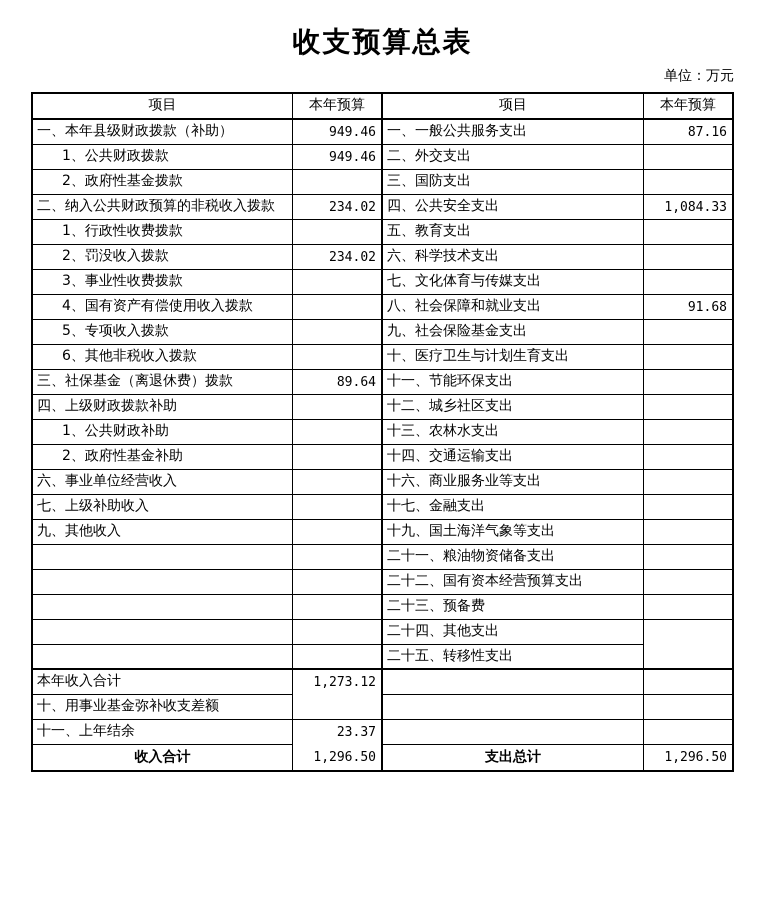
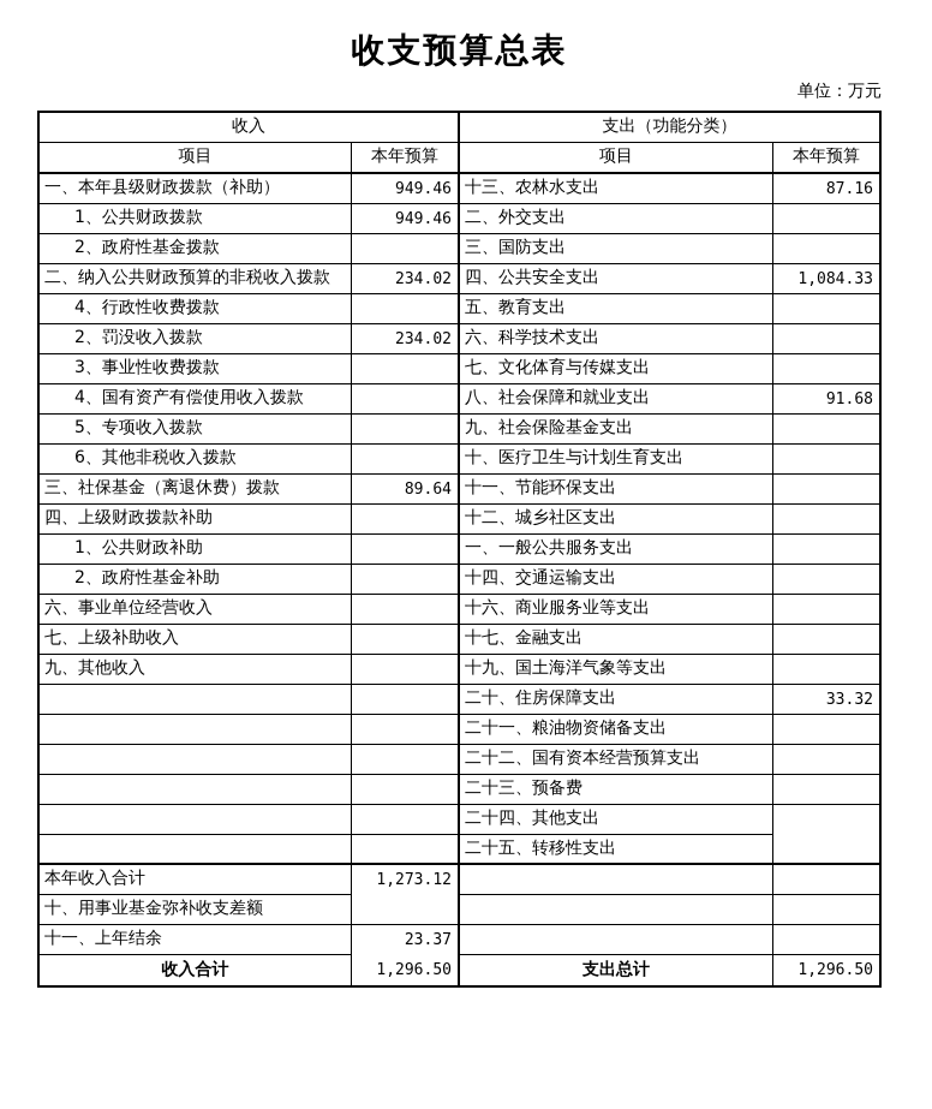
  收支预算总表
  单位：万元
+ 收入
+ 支出（功能分类）
  项目
  本年预算
  项目
  本年预算
  一、本年县级财政拨款（补助）
  949.46
- 一、一般公共服务支出
+ 十三、农林水支出
  87.16
  1、公共财政拨款
  949.46
  二、外交支出
  2、政府性基金拨款
  三、国防支出
  二、纳入公共财政预算的非税收入拨款
  234.02
  四、公共安全支出
  1,084.33
- 1、行政性收费拨款
+ 4、行政性收费拨款
  五、教育支出
  2、罚没收入拨款
  234.02
  六、科学技术支出
  3、事业性收费拨款
  七、文化体育与传媒支出
  4、国有资产有偿使用收入拨款
  八、社会保障和就业支出
  91.68
  5、专项收入拨款
  九、社会保险基金支出
  6、其他非税收入拨款
  十、医疗卫生与计划生育支出
  三、社保基金（离退休费）拨款
  89.64
  十一、节能环保支出
  四、上级财政拨款补助
  十二、城乡社区支出
  1、公共财政补助
- 十三、农林水支出
+ 一、一般公共服务支出
  2、政府性基金补助
  十四、交通运输支出
  六、事业单位经营收入
  十六、商业服务业等支出
  七、上级补助收入
  十七、金融支出
  九、其他收入
  十九、国土海洋气象等支出
+ 二十、住房保障支出
+ 33.32
  二十一、粮油物资储备支出
  二十二、国有资本经营预算支出
  二十三、预备费
  二十四、其他支出
  二十五、转移性支出
  本年收入合计
  1,273.12
  十、用事业基金弥补收支差额
  十一、上年结余
  23.37
  收入合计
  1,296.50
  支出总计
  1,296.50
